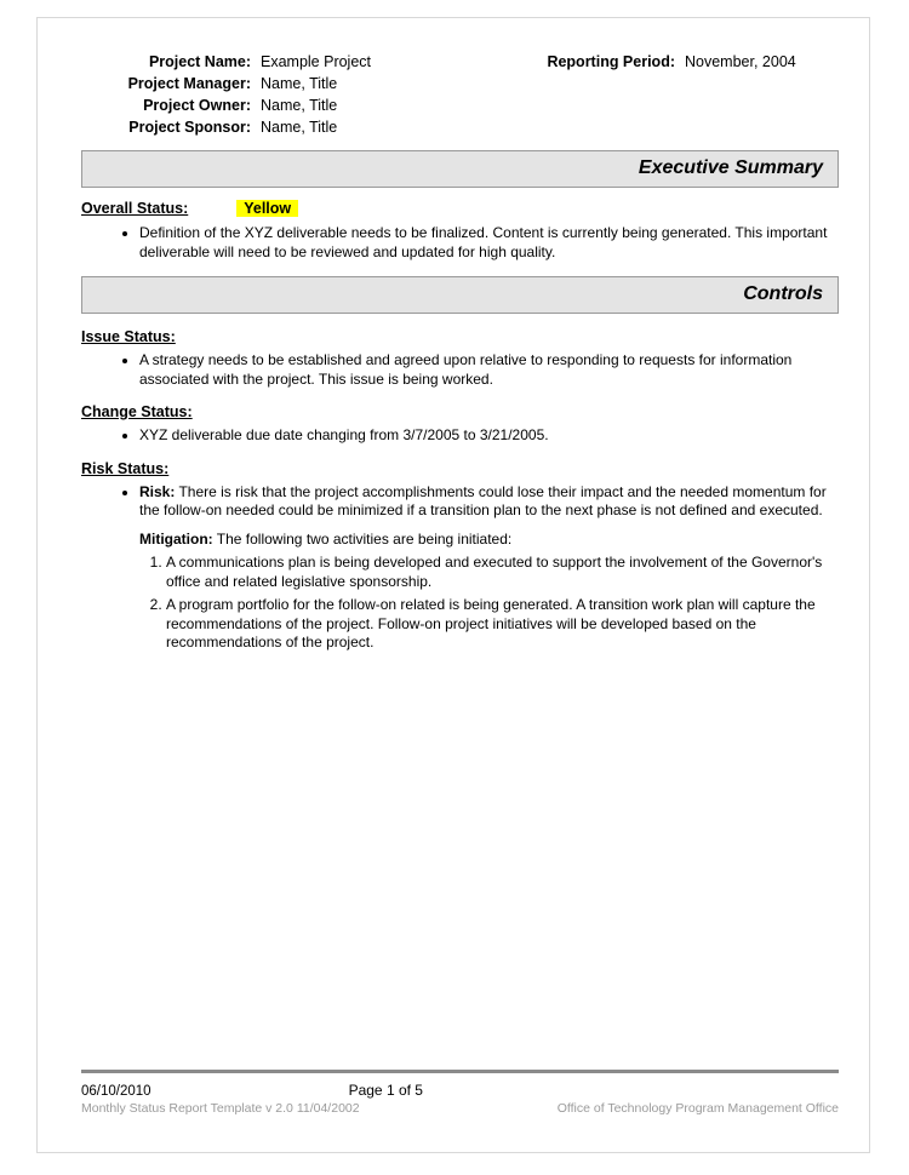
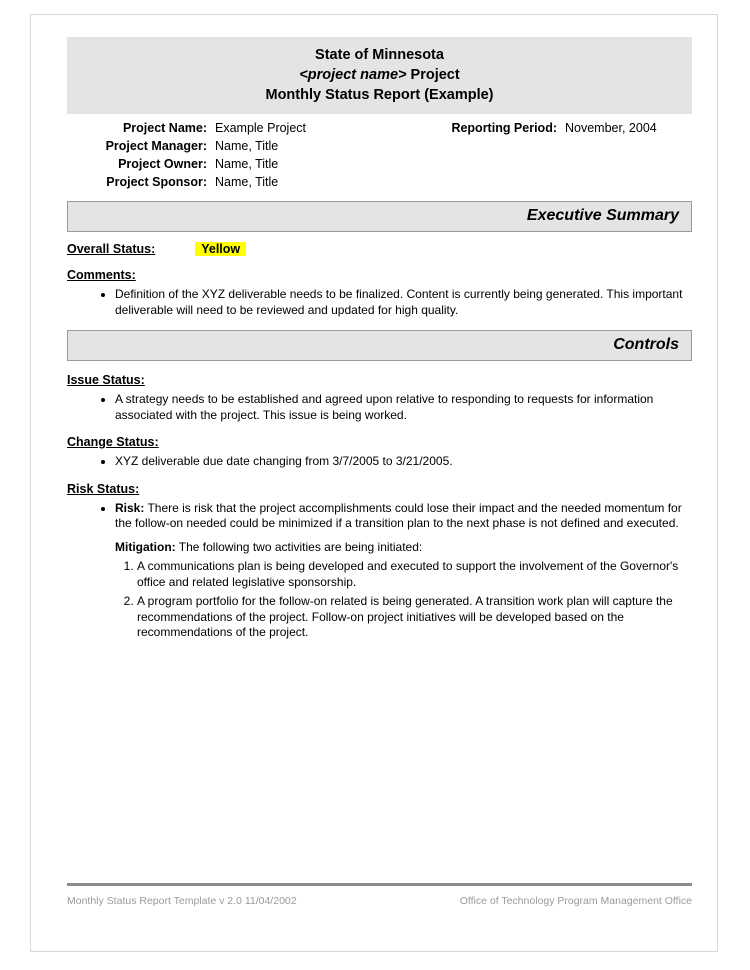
+ State of Minnesota
+ <project name> Project
+ Monthly Status Report (Example)
  Project Name:
  Example Project
  Reporting Period:
  November, 2004
  Project Manager:
  Name, Title
  Project Owner:
  Name, Title
  Project Sponsor:
  Name, Title
  Executive Summary
  Overall Status:
  Yellow
+ Comments:
  Definition of the XYZ deliverable needs to be finalized. Content is currently being generated. This important deliverable will need to be reviewed and updated for high quality.
  Controls
  Issue Status:
  A strategy needs to be established and agreed upon relative to responding to requests for information associated with the project. This issue is being worked.
  Change Status:
  XYZ deliverable due date changing from 3/7/2005 to 3/21/2005.
  Risk Status:
  Risk: There is risk that the project accomplishments could lose their impact and the needed momentum for the follow-on needed could be minimized if a transition plan to the next phase is not defined and executed.
  Mitigation: The following two activities are being initiated:
  A communications plan is being developed and executed to support the involvement of the Governor's office and related legislative sponsorship.
  A program portfolio for the follow-on related is being generated. A transition work plan will capture the recommendations of the project. Follow-on project initiatives will be developed based on the recommendations of the project.
- 06/10/2010
- Page 1 of 5
  Monthly Status Report Template v 2.0 11/04/2002
  Office of Technology Program Management Office
